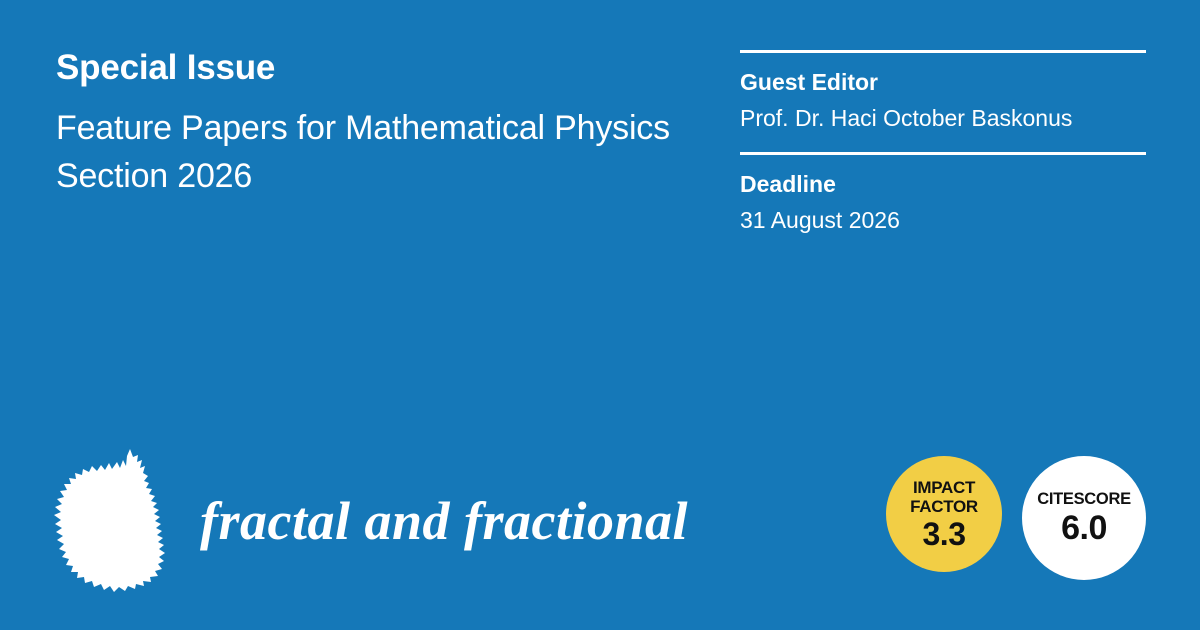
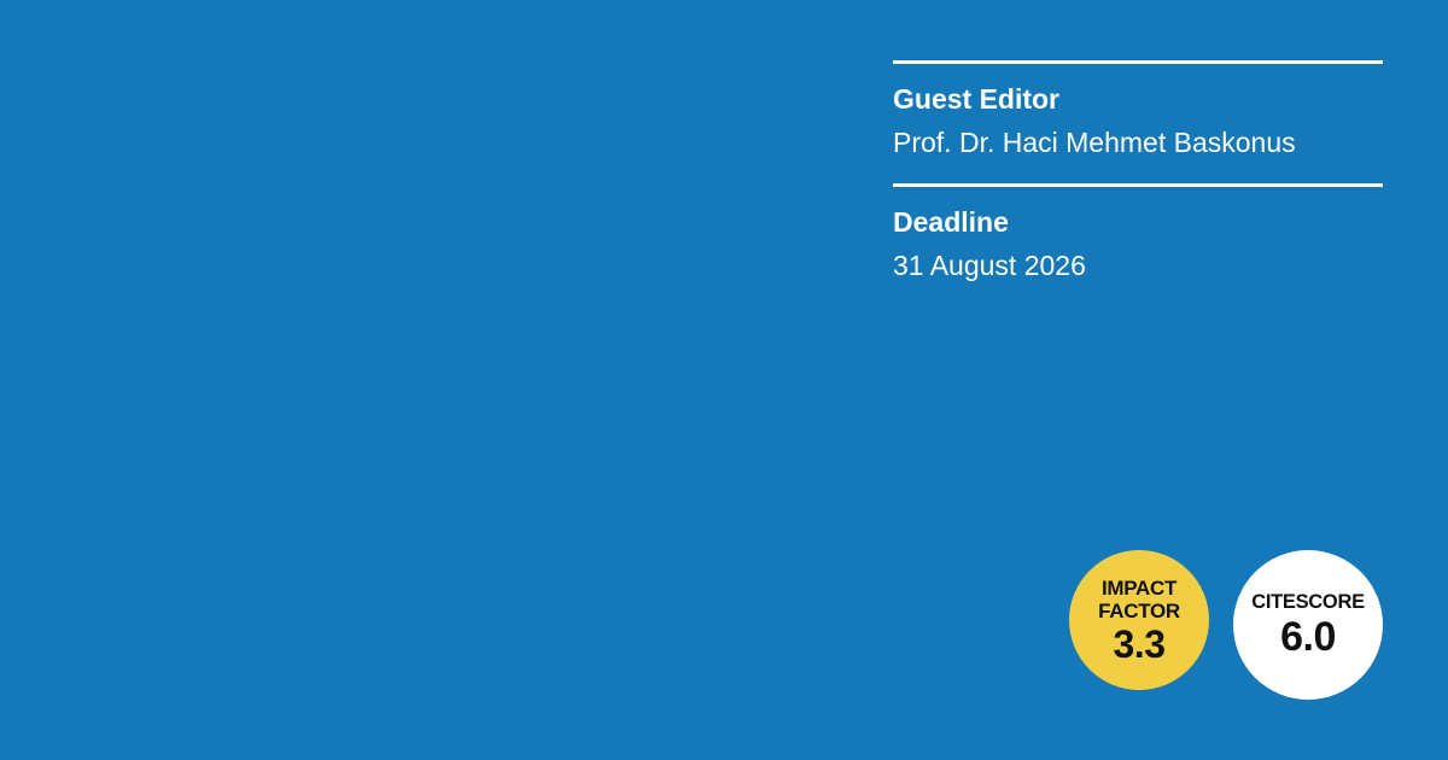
- Special Issue
- Feature Papers for Mathematical Physics Section 2026
  Guest Editor
- Prof. Dr. Haci October Baskonus
+ Prof. Dr. Haci Mehmet Baskonus
  Deadline
  31 August 2026
- fractal and fractional
  IMPACT
  FACTOR
  3.3
  CITESCORE
  6.0
